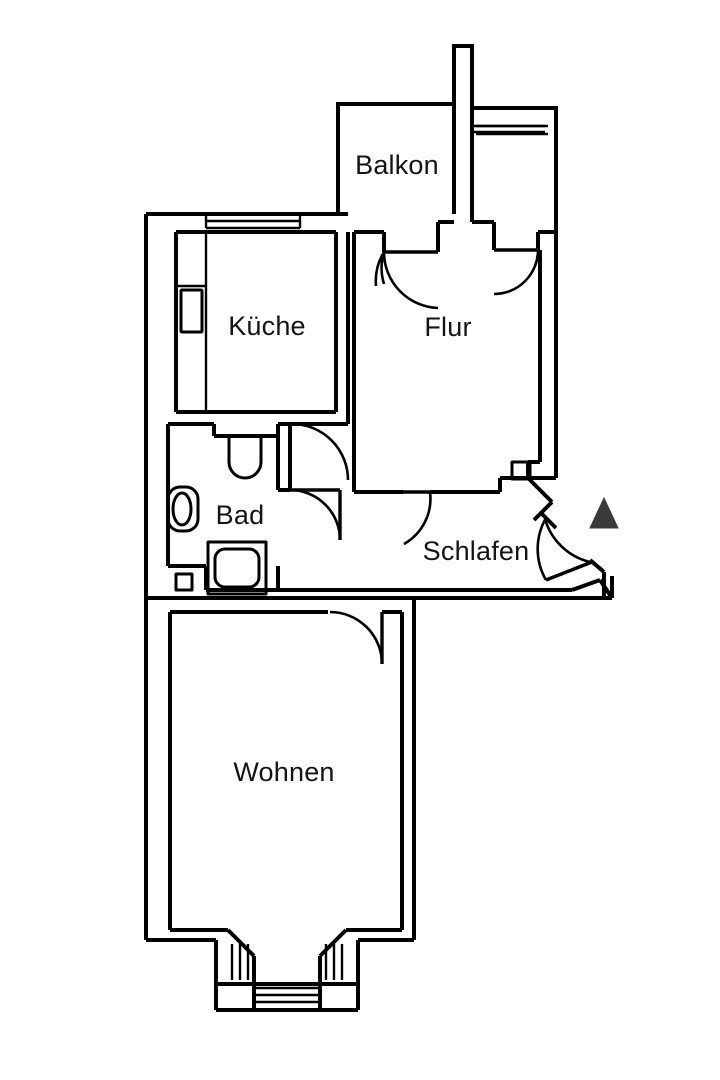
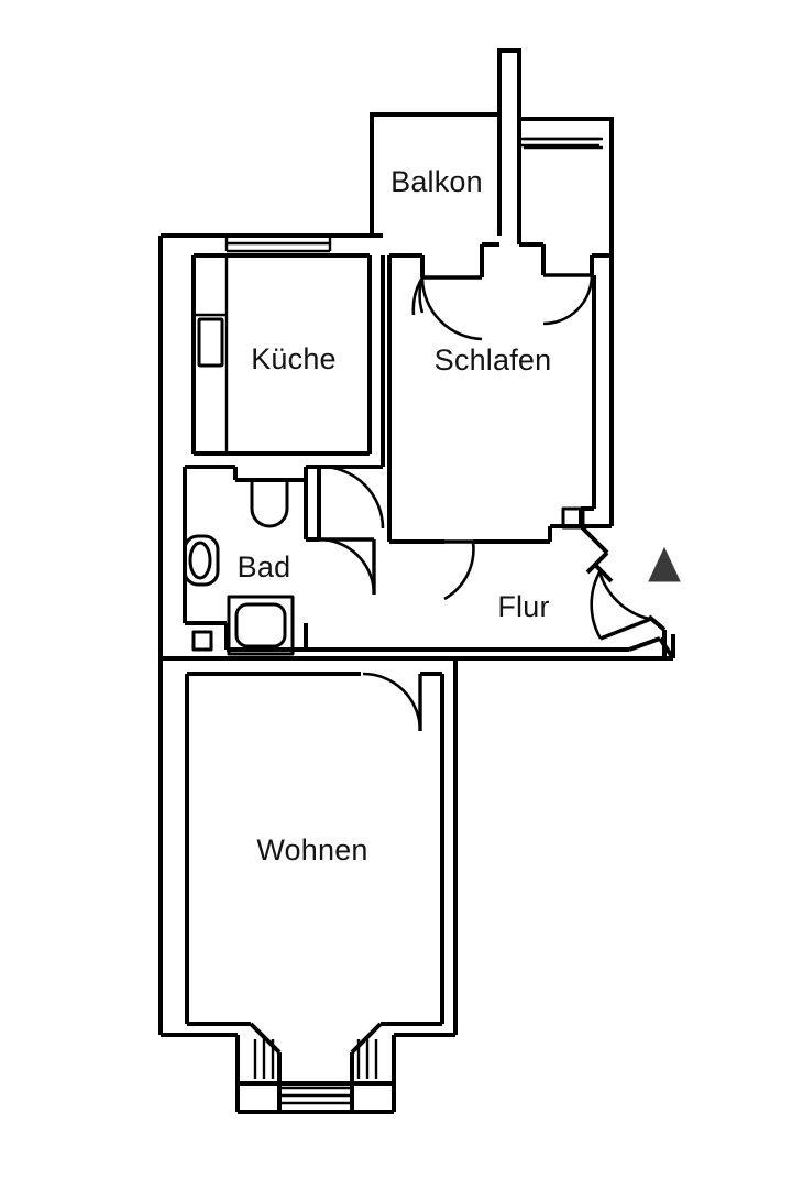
  Balkon
  Küche
- Flur
+ Schlafen
  Bad
- Schlafen
+ Flur
  Wohnen
